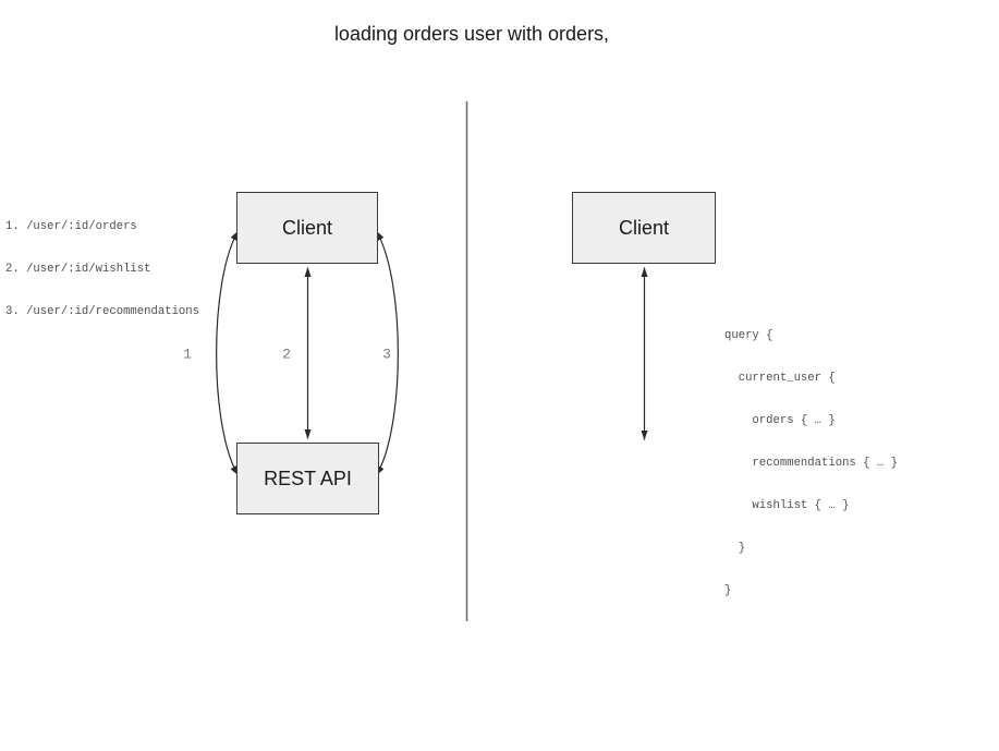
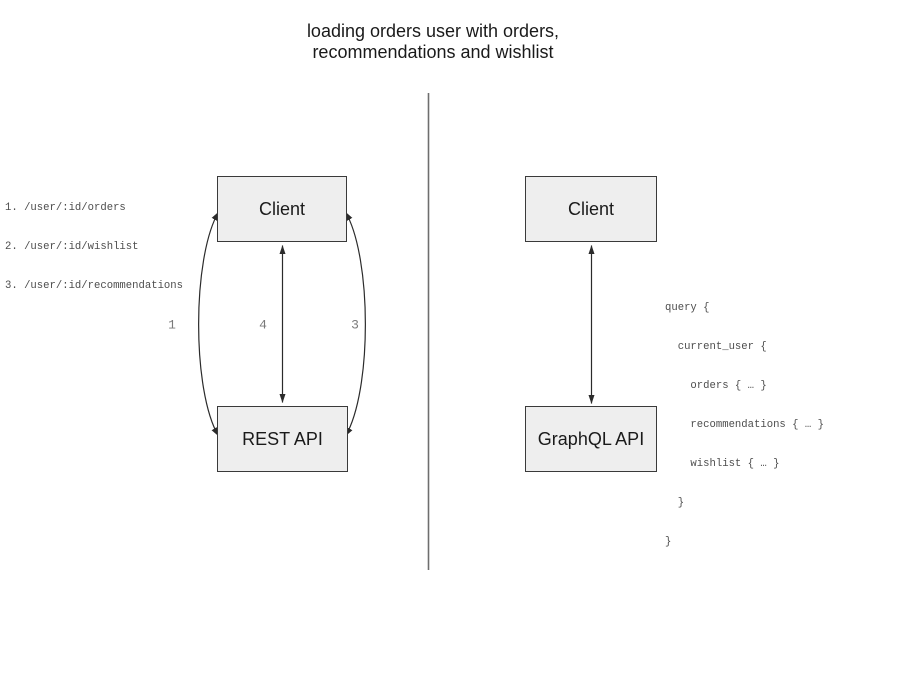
  loading orders user with orders,
+ recommendations and wishlist
  1. /user/:id/orders
  2. /user/:id/wishlist
  3. /user/:id/recommendations
  Client
  REST API
  1
- 2
+ 4
  3
  Client
+ GraphQL API
  query {
  current_user {
  orders { … }
  recommendations { … }
  wishlist { … }
  }
  }
